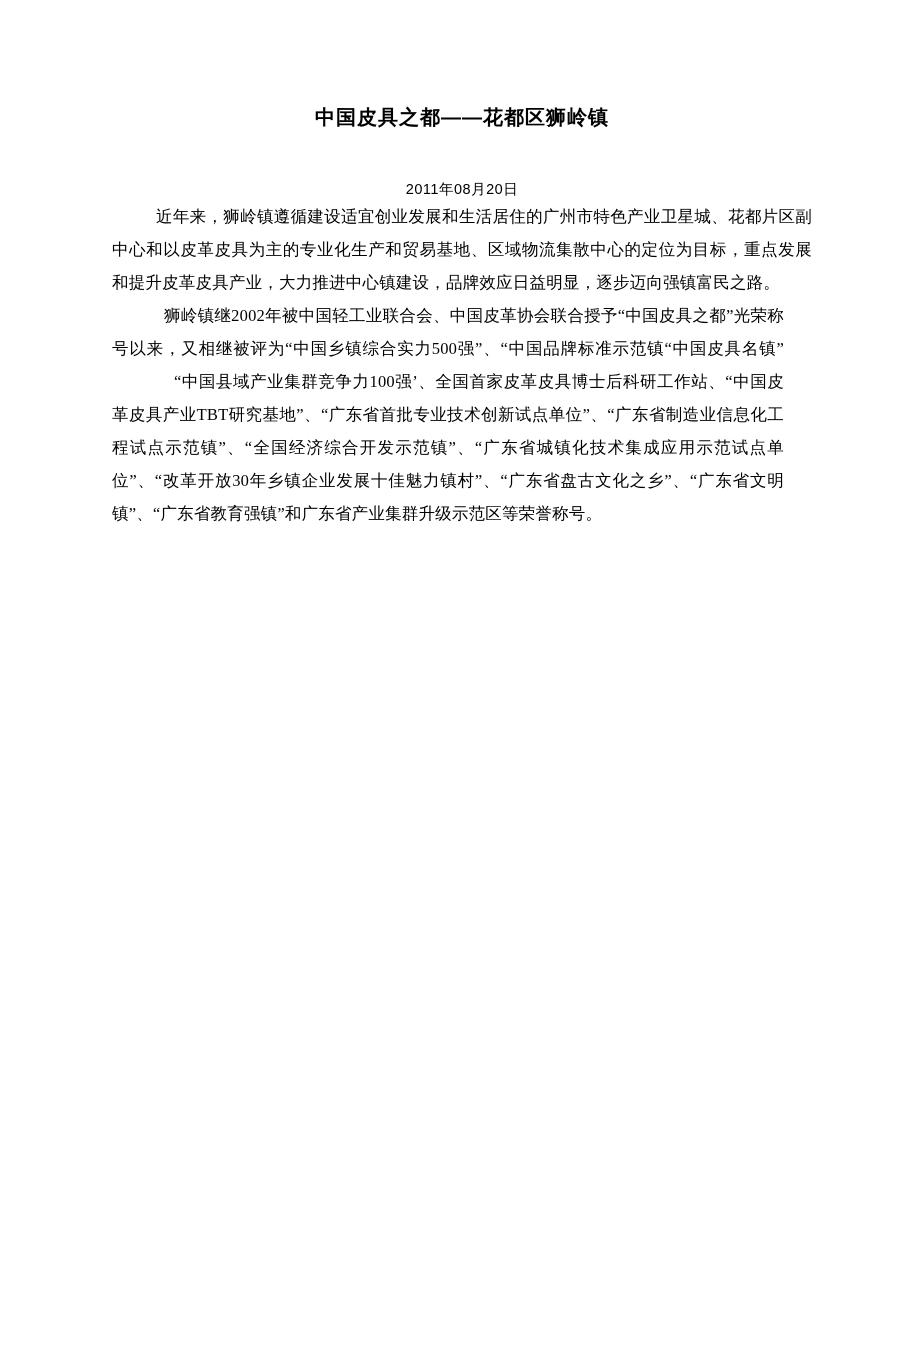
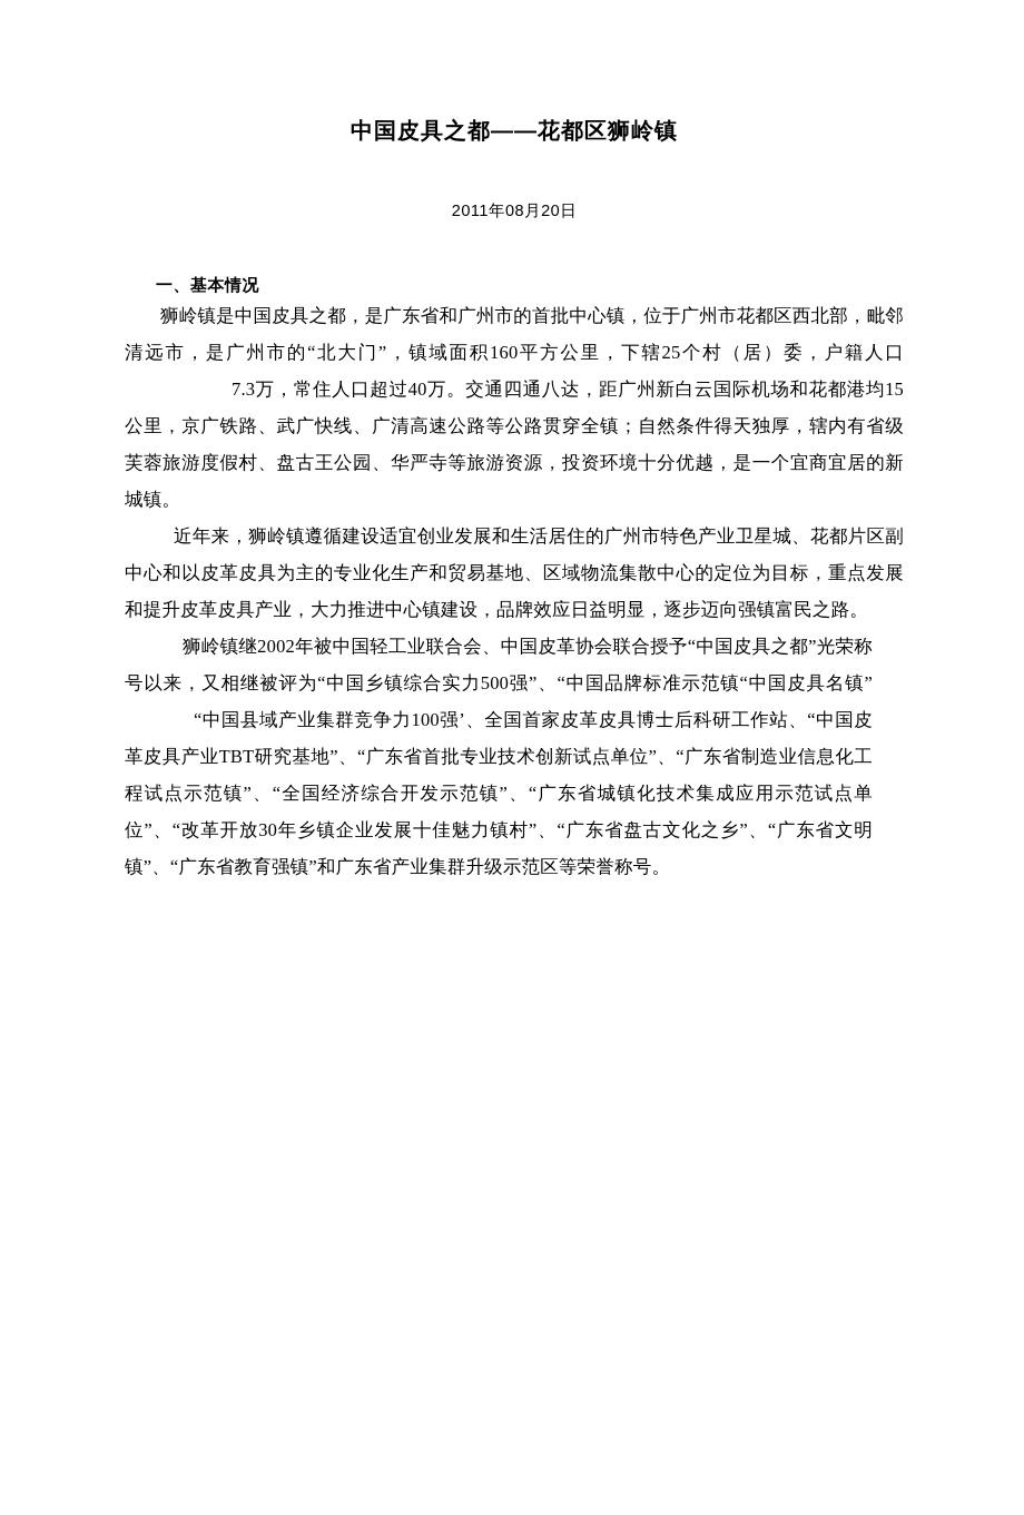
  中国皮具之都——花都区狮岭镇
  2011年08月20日
+ 一、基本情况
+ 狮岭镇是中国皮具之都，是广东省和广州市的首批中心镇，位于广州市花都区西北部，毗邻清远市，是广州市的“北大门”，镇域面积160平方公里，下辖25个村（居）委，户籍人口7.3万，常住人口超过40万。交通四通八达，距广州新白云国际机场和花都港均15公里，京广铁路、武广快线、广清高速公路等公路贯穿全镇；自然条件得天独厚，辖内有省级芙蓉旅游度假村、盘古王公园、华严寺等旅游资源，投资环境十分优越，是一个宜商宜居的新城镇。
  近年来，狮岭镇遵循建设适宜创业发展和生活居住的广州市特色产业卫星城、花都片区副中心和以皮革皮具为主的专业化生产和贸易基地、区域物流集散中心的定位为目标，重点发展和提升皮革皮具产业，大力推进中心镇建设，品牌效应日益明显，逐步迈向强镇富民之路。
  狮岭镇继2002年被中国轻工业联合会、中国皮革协会联合授予“中国皮具之都”光荣称号以来，又相继被评为“中国乡镇综合实力500强”、“中国品牌标准示范镇“中国皮具名镇”“中国县域产业集群竞争力100强’、全国首家皮革皮具博士后科研工作站、“中国皮革皮具产业TBT研究基地”、“广东省首批专业技术创新试点单位”、“广东省制造业信息化工程试点示范镇”、“全国经济综合开发示范镇”、“广东省城镇化技术集成应用示范试点单位”、“改革开放30年乡镇企业发展十佳魅力镇村”、“广东省盘古文化之乡”、“广东省文明镇”、“广东省教育强镇”和广东省产业集群升级示范区等荣誉称号。
